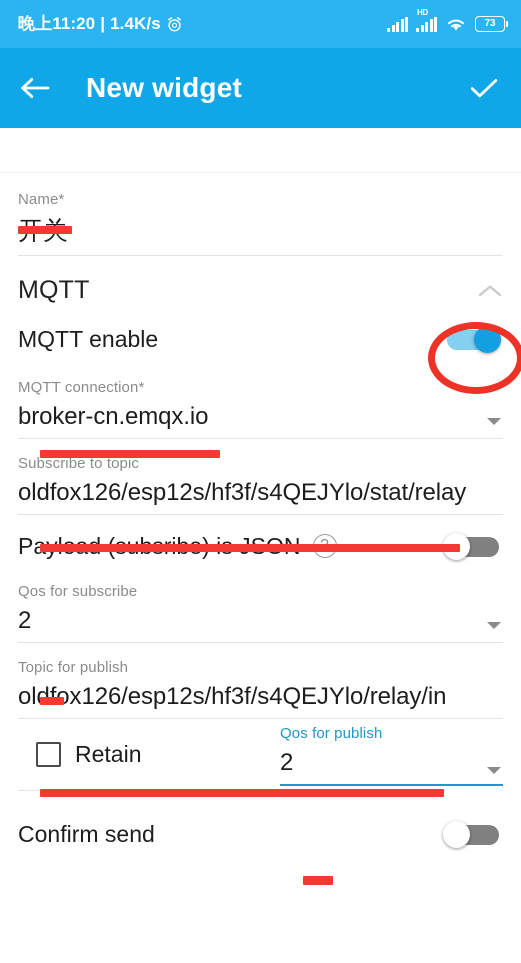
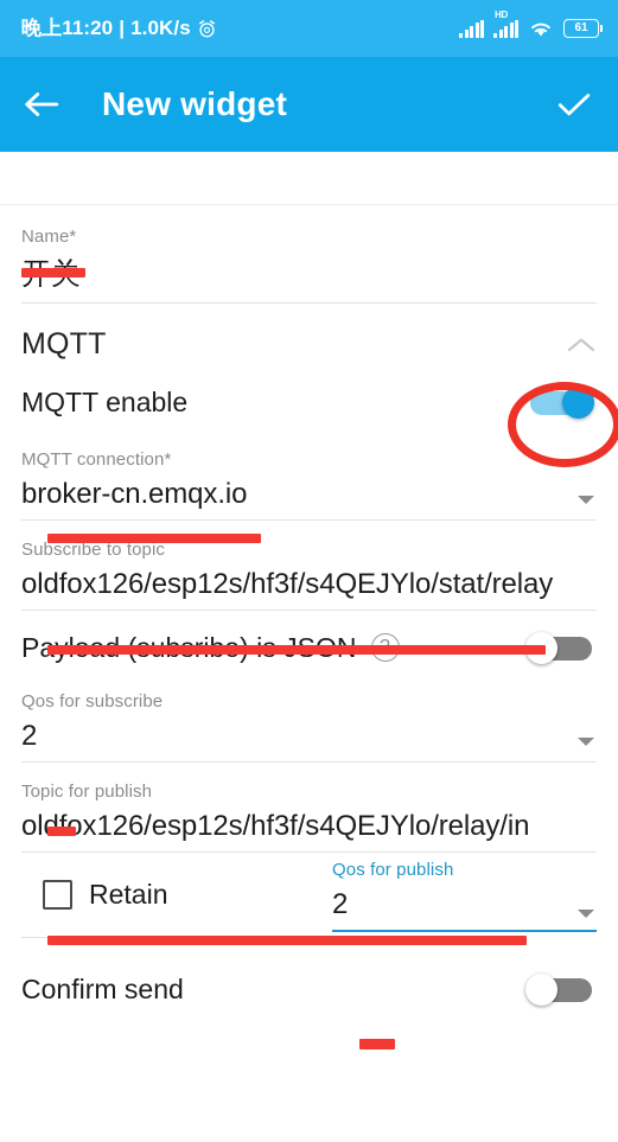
  晚上11:20
  |
- 1.4K/s
+ 1.0K/s
  HD
- 73
+ 61
  New widget
  Name*
  MQTT
  MQTT enable
  MQTT connection*
  broker-cn.emqx.io
  Subscribe to topic
  oldfox126/esp12s/hf3f/s4QEJYlo/stat/relay
  Qos for subscribe
  2
  Topic for publish
  olx126/esp12s/hf3f/s4QEJYlo/relay/in
  Retain
  Qos for publish
  2
  Confirm send
